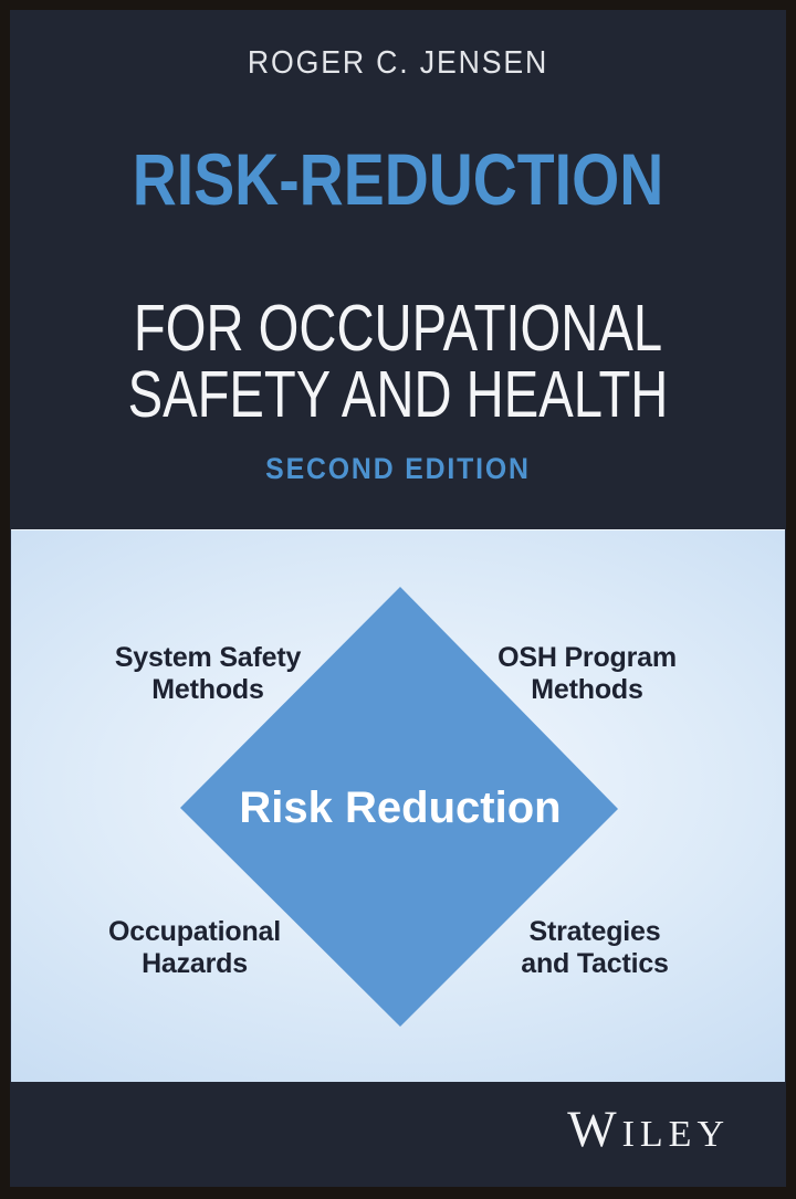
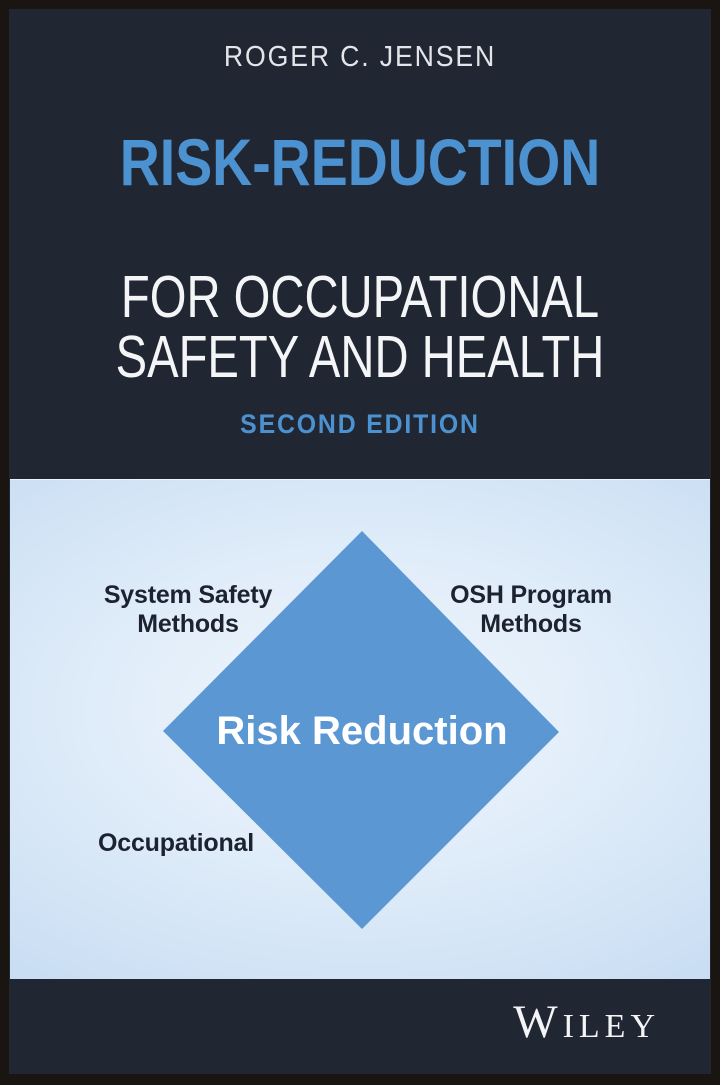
  ROGER C. JENSEN
  RISK-REDUCTION
  FOR OCCUPATIONAL
  SAFETY AND HEALTH
  SECOND EDITION
  Risk Reduction
  System Safety
  Methods
  OSH Program
  Methods
  Occupational
- Hazards
- Strategies
- and Tactics
  W
  ILEY
